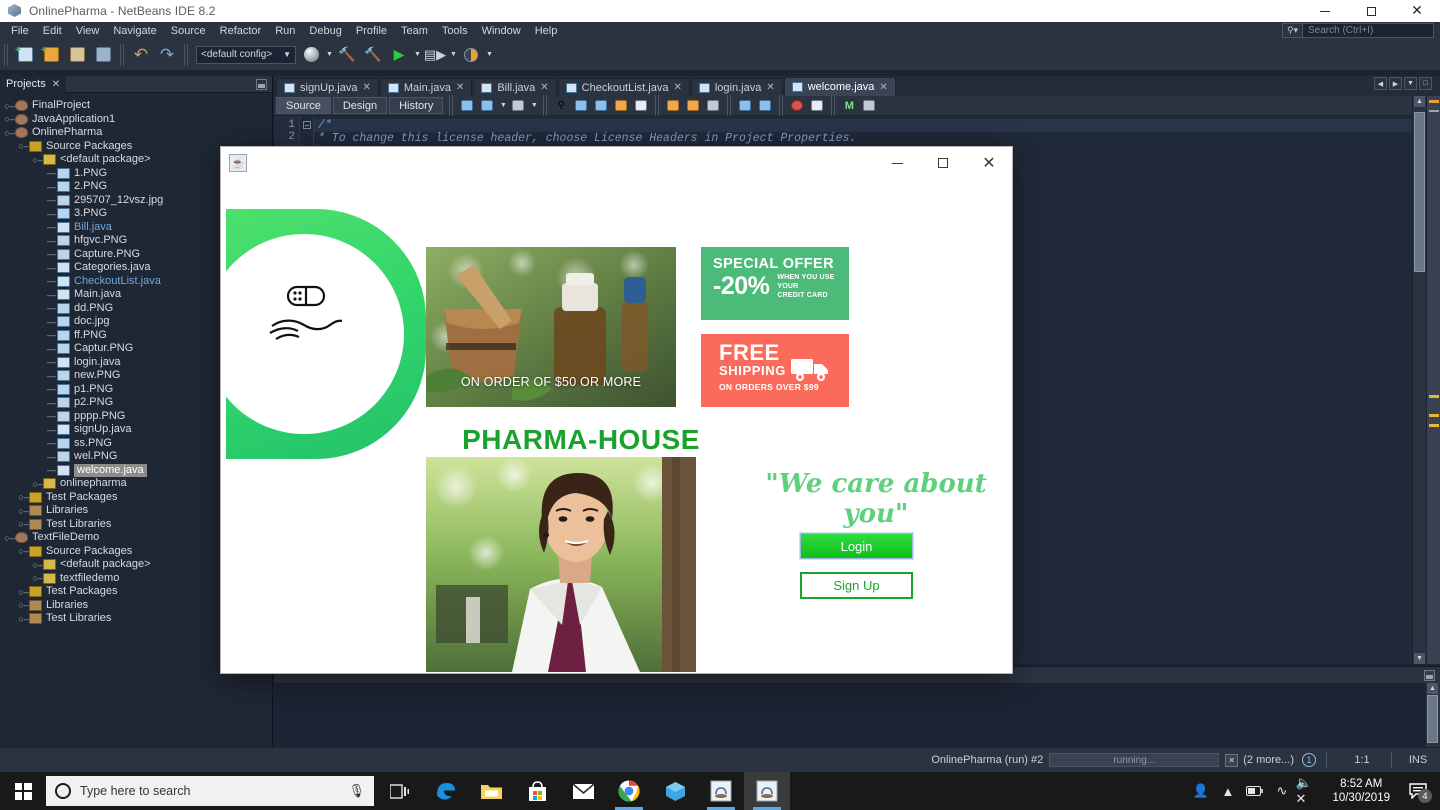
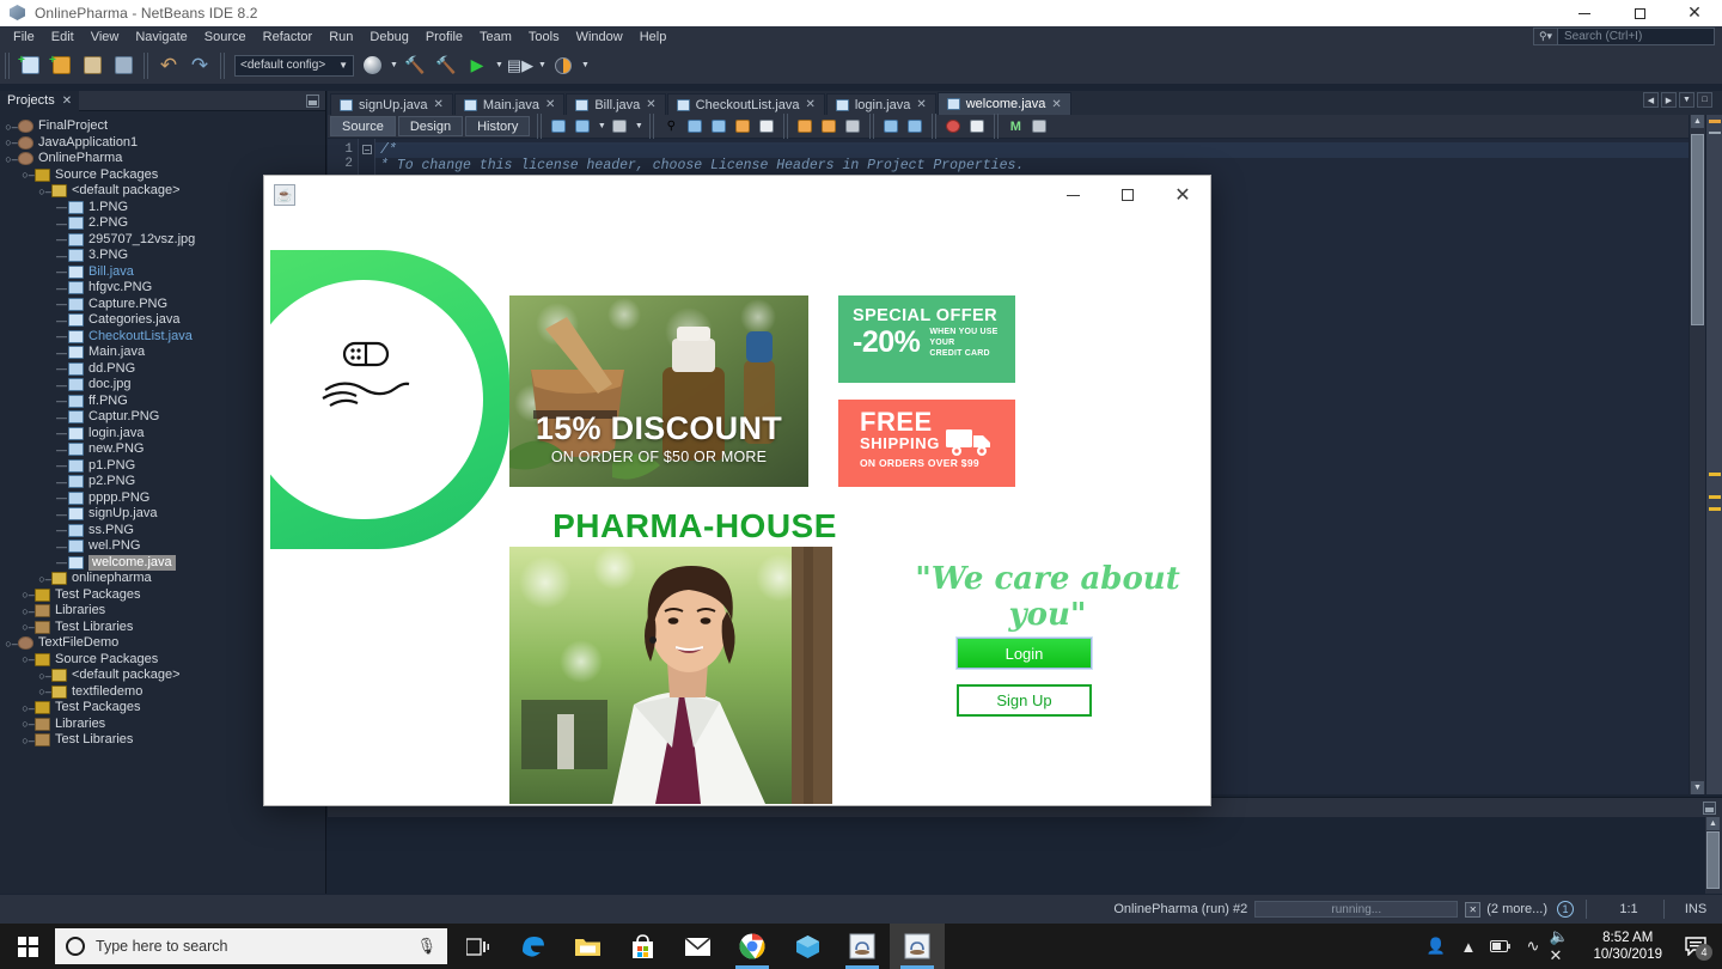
  OnlinePharma - NetBeans IDE 8.2
  ✕
  File
  Edit
  View
  Navigate
  Source
  Refactor
  Run
  Debug
  Profile
  Team
  Tools
  Window
  Help
  ⚲▾
  Search (Ctrl+I)
  +
  +
  ↶
  ↷
  <default config>
  ▼
  🔨
  🔨
  ▶
  ▤▶
  Projects
  ✕
  ○–
  FinalProject
  ○–
  JavaApplication1
  ○–
  OnlinePharma
  ○–
  Source Packages
  ○–
  <default package>
  —
  1.PNG
  —
  2.PNG
  —
  295707_12vsz.jpg
  —
  3.PNG
  —
  Bill.java
  —
  hfgvc.PNG
  —
  Capture.PNG
  —
  Categories.java
  —
  CheckoutList.java
  —
  Main.java
  —
  dd.PNG
  —
  doc.jpg
  —
  ff.PNG
  —
  Captur.PNG
  —
  login.java
  —
  new.PNG
  —
  p1.PNG
  —
  p2.PNG
  —
  pppp.PNG
  —
  signUp.java
  —
  ss.PNG
  —
  wel.PNG
  —
  welcome.java
  ○–
  onlinepharma
  ○–
  Test Packages
  ○–
  Libraries
  ○–
  Test Libraries
  ○–
  TextFileDemo
  ○–
  Source Packages
  ○–
  <default package>
  ○–
  textfiledemo
  ○–
  Test Packages
  ○–
  Libraries
  ○–
  Test Libraries
  signUp.java
  ✕
  Main.java
  ✕
  Bill.java
  ✕
  CheckoutList.java
  ✕
  login.java
  ✕
  welcome.java
  ✕
  Source
  Design
  History
  ⚲
  M
  1
  2
  /*
  * To change this license header, choose License Headers in Project Properties.
  OnlinePharma (run) #2
  running...
  ✕
  (2 more...)
  1
  1:1
  INS
  ✕
+ 15% DISCOUNT
  ON ORDER OF $50 OR MORE
  SPECIAL OFFER
  -20%
  FREE
  SHIPPING
  ON ORDERS OVER $99
  PHARMA-HOUSE
  "We care about you"
  Login
  Sign Up
  Type here to search
  🎙
  👤
  ▲
  ∿
  🔈✕
  8:52 AM
  10/30/2019
  4
